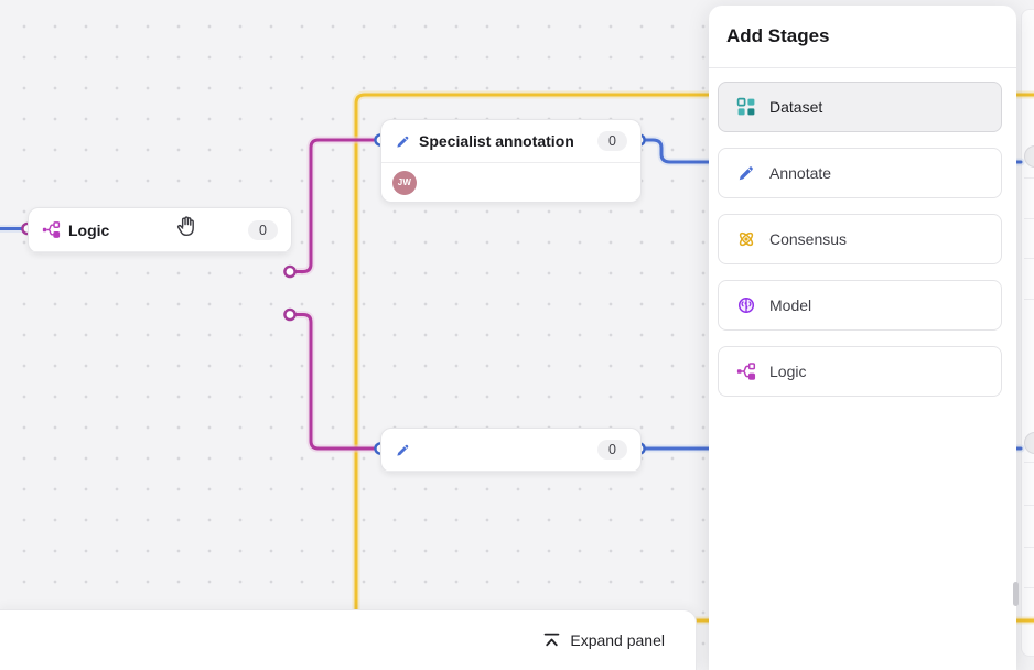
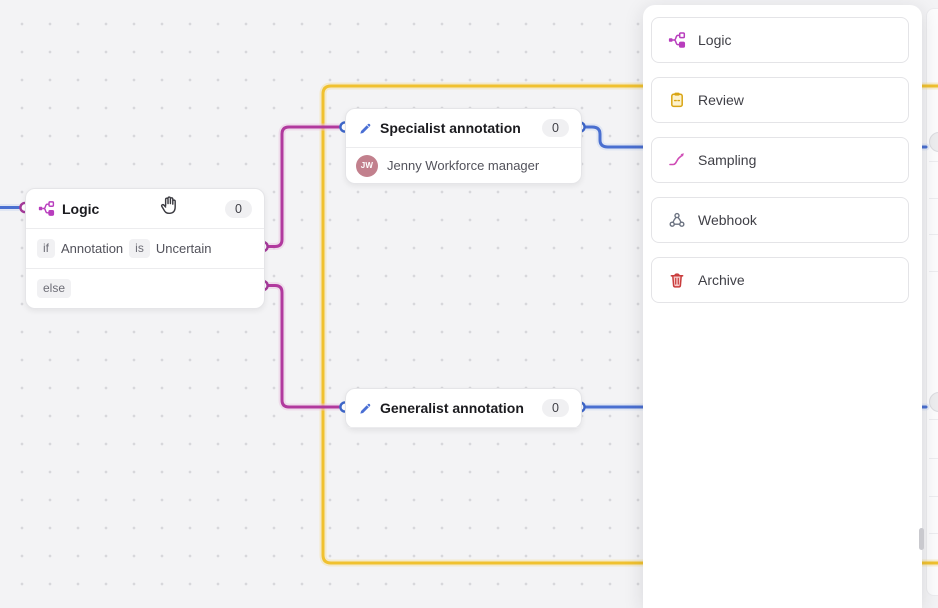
  Logic
  0
+ if
+ Annotation
+ is
+ Uncertain
+ else
  Specialist annotation
  0
  JW
+ Jenny Workforce manager
+ Generalist annotation
  0
- Expand panel
- Add Stages
- Dataset
- Annotate
- Consensus
- Model
  Logic
+ Review
+ Sampling
+ Webhook
+ Archive
